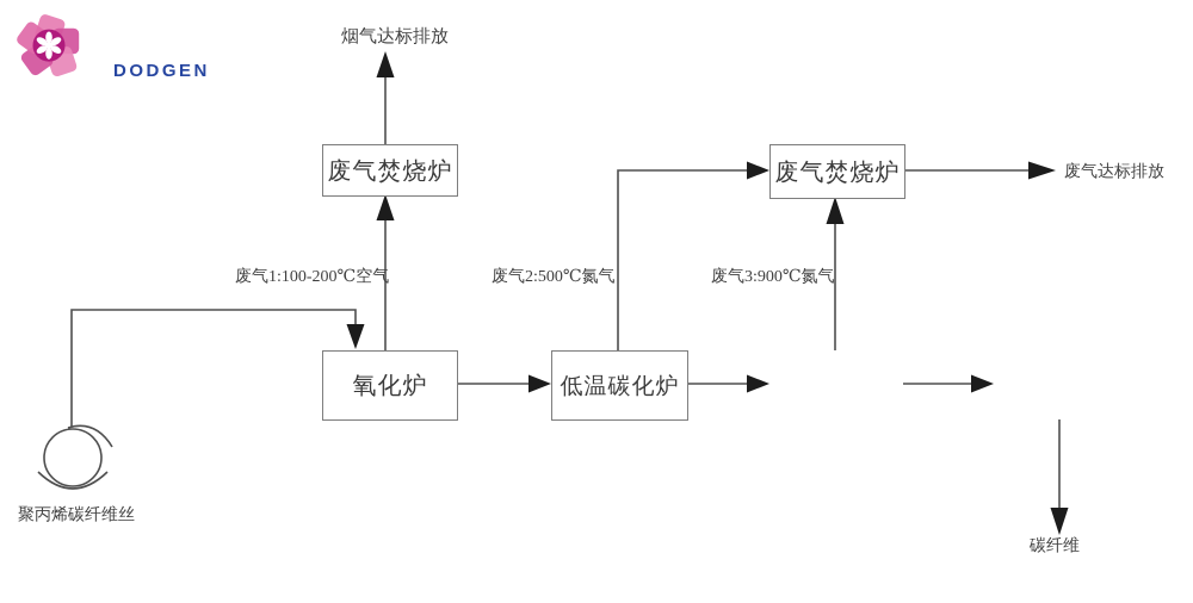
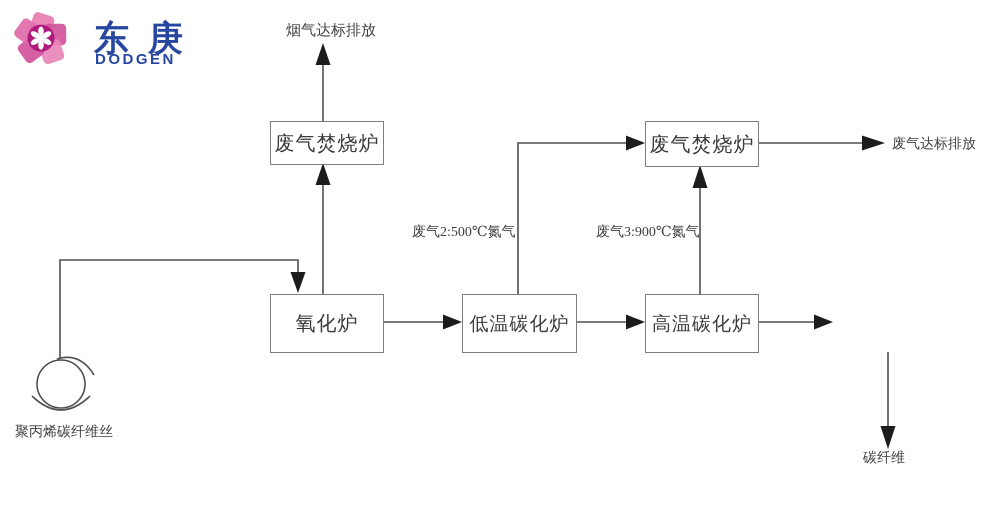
+ 东 庚
  DODGEN
  废气焚烧炉
  氧化炉
  低温碳化炉
+ 高温碳化炉
  废气焚烧炉
  烟气达标排放
- 废气1:100-200℃空气
  废气2:500℃氮气
  废气3:900℃氮气
  废气达标排放
  聚丙烯碳纤维丝
  碳纤维
